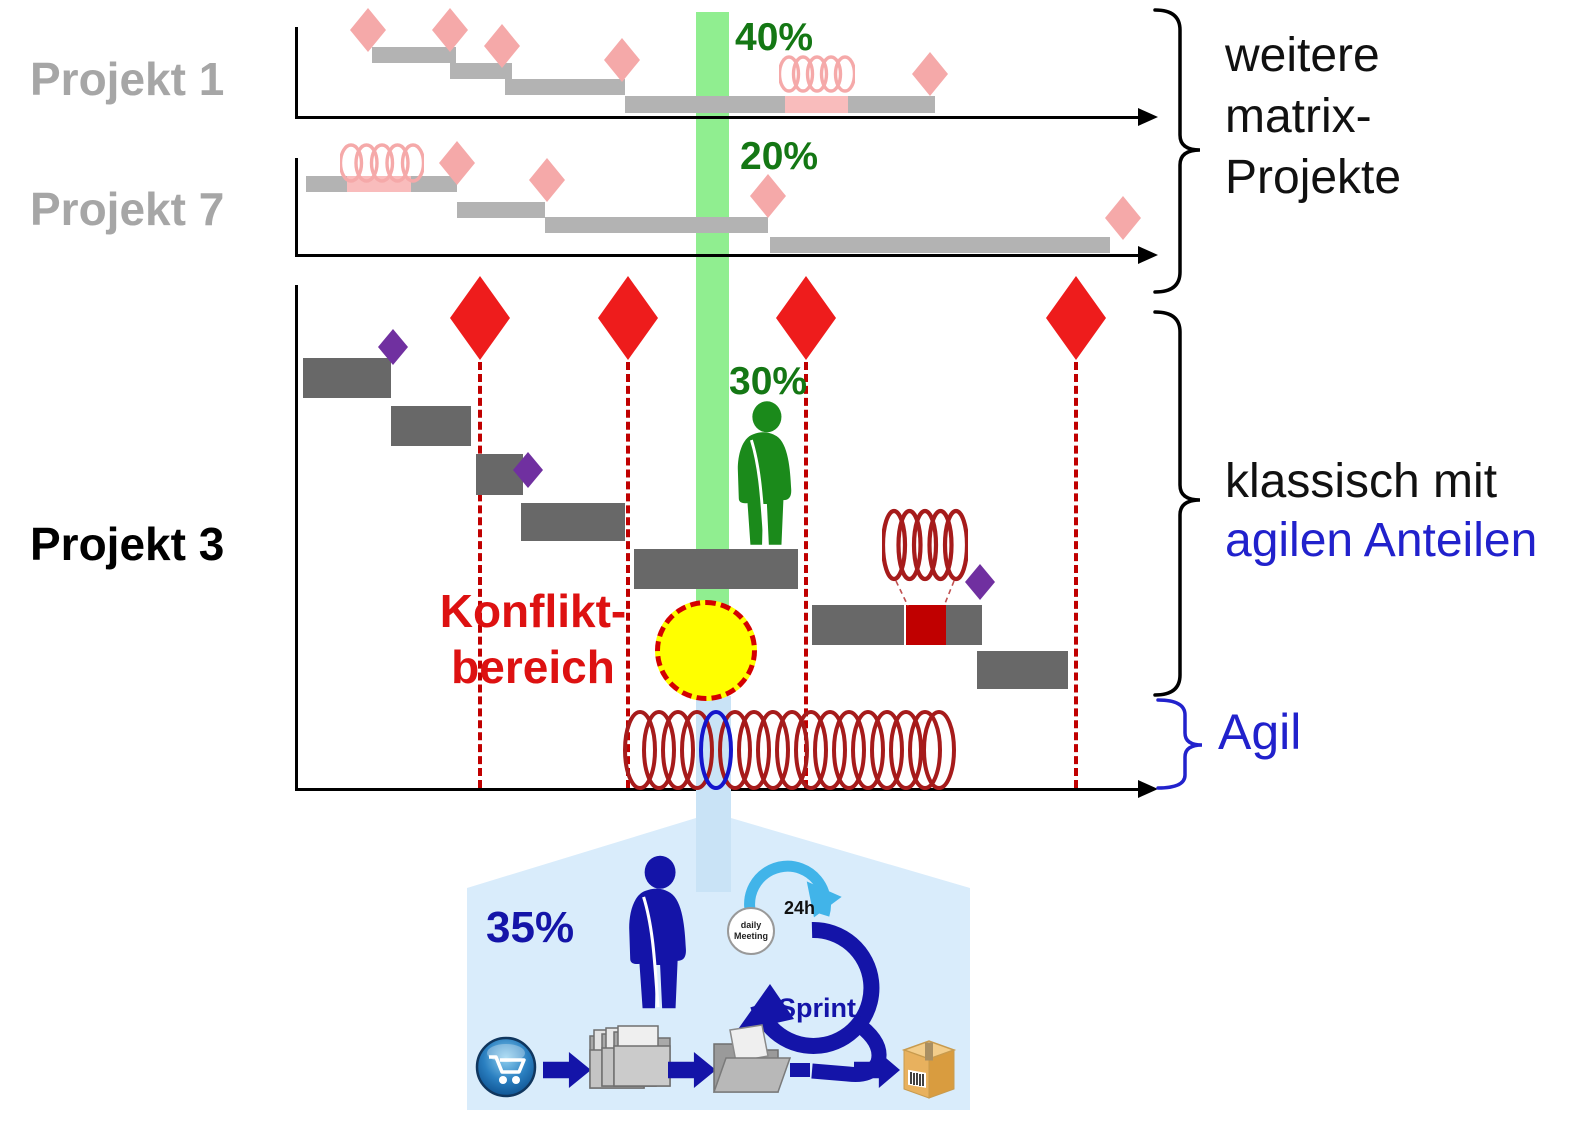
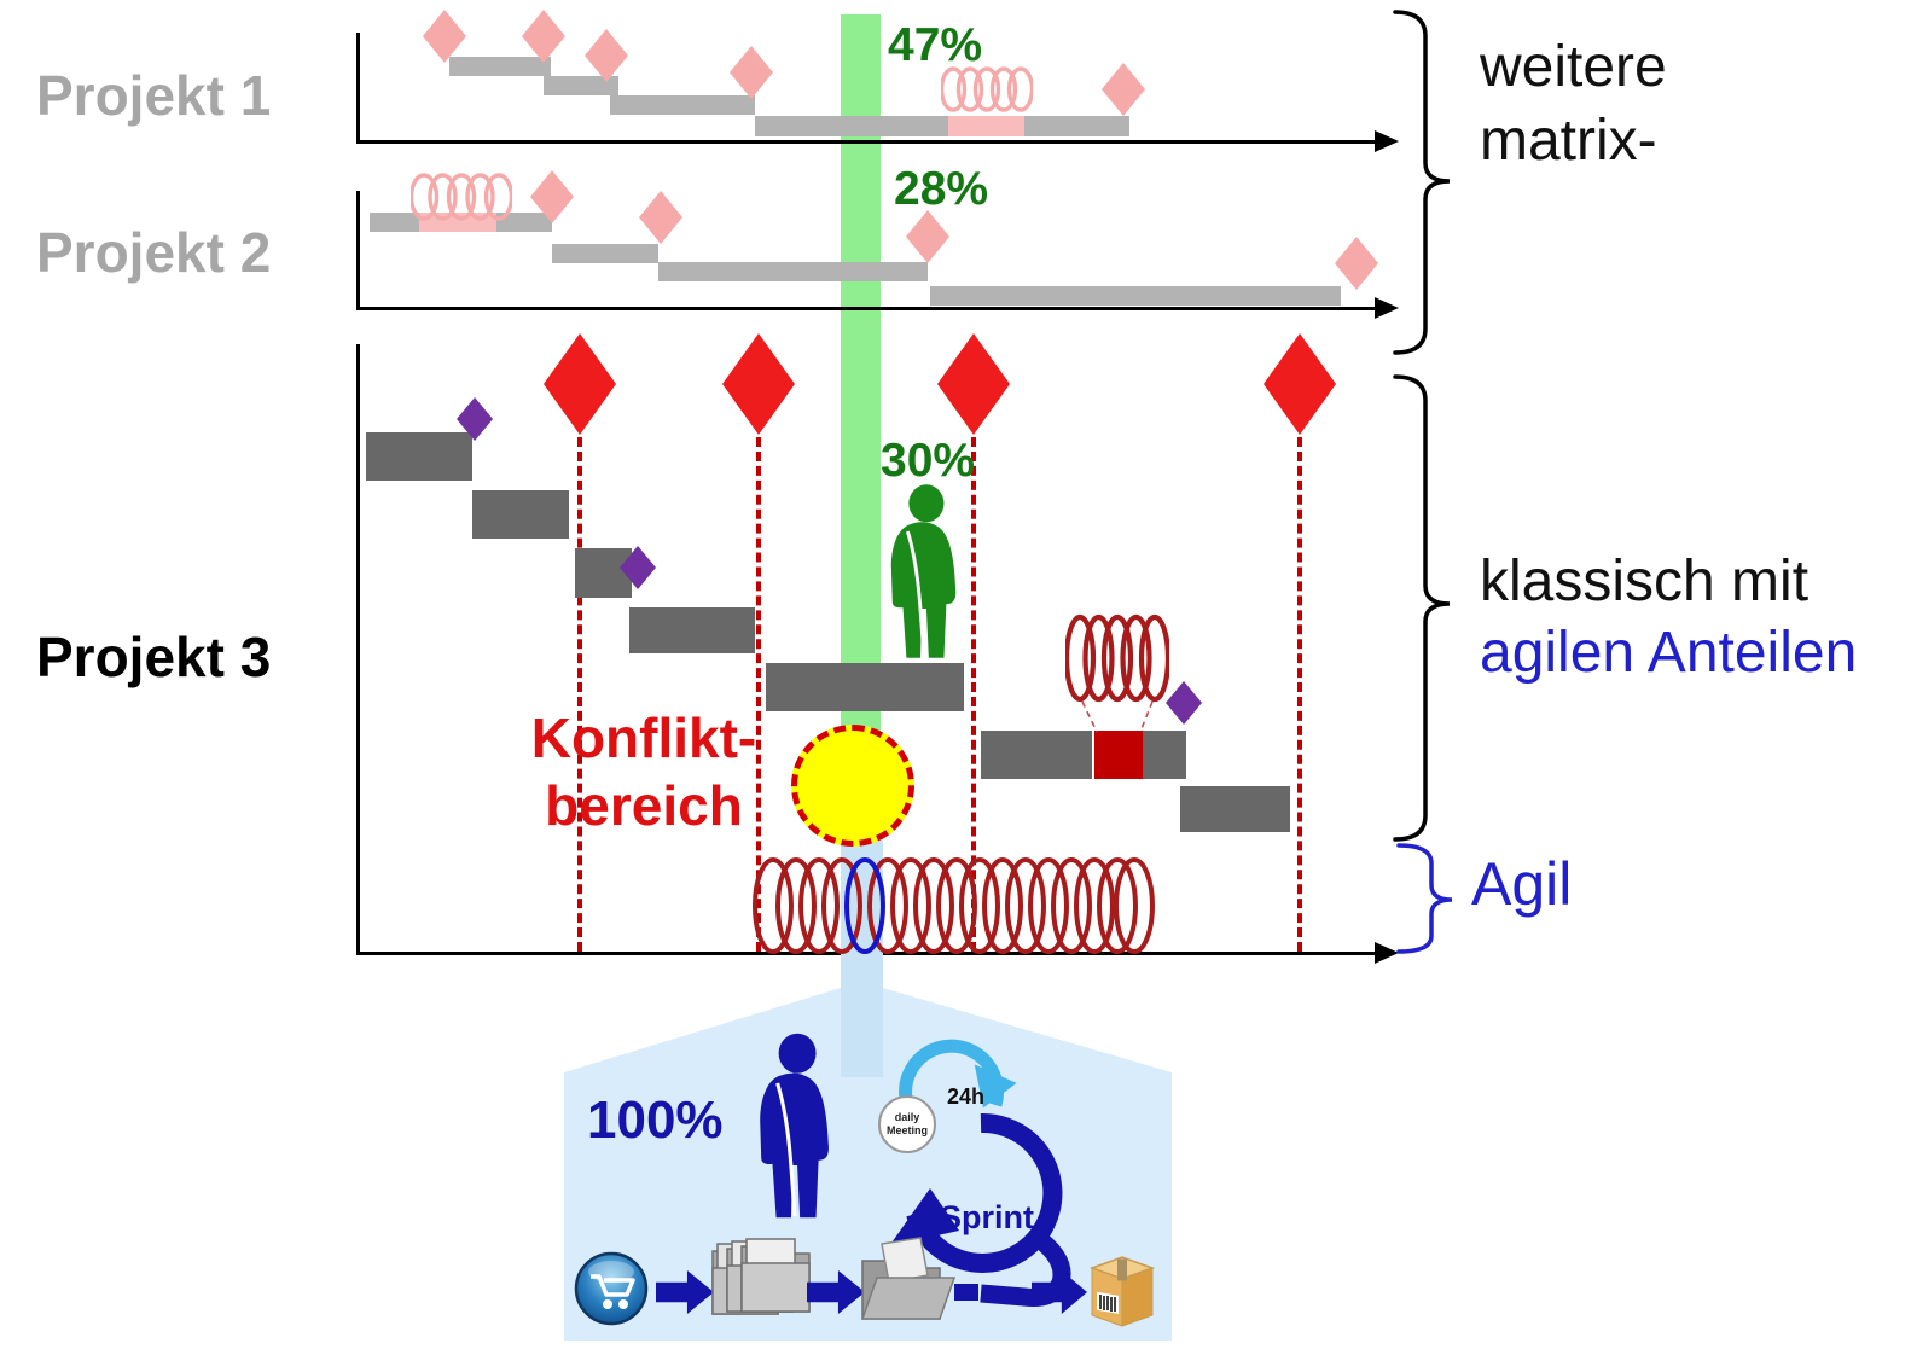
  Projekt 1
- 40%
+ 47%
- Projekt 7
+ Projekt 2
- 20%
+ 28%
  Projekt 3
  30%
  Konflikt-
  bereich
  weitere
  matrix-
- Projekte
  klassisch mit
  agilen Anteilen
  Agil
- 35%
+ 100%
  daily
  Meeting
  24h
  Sprint
